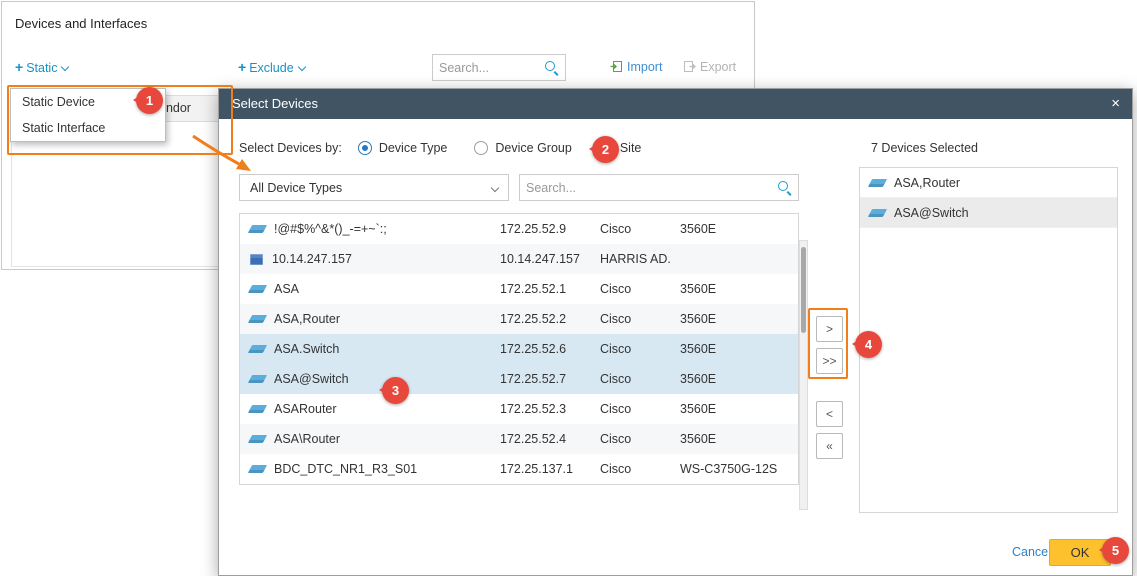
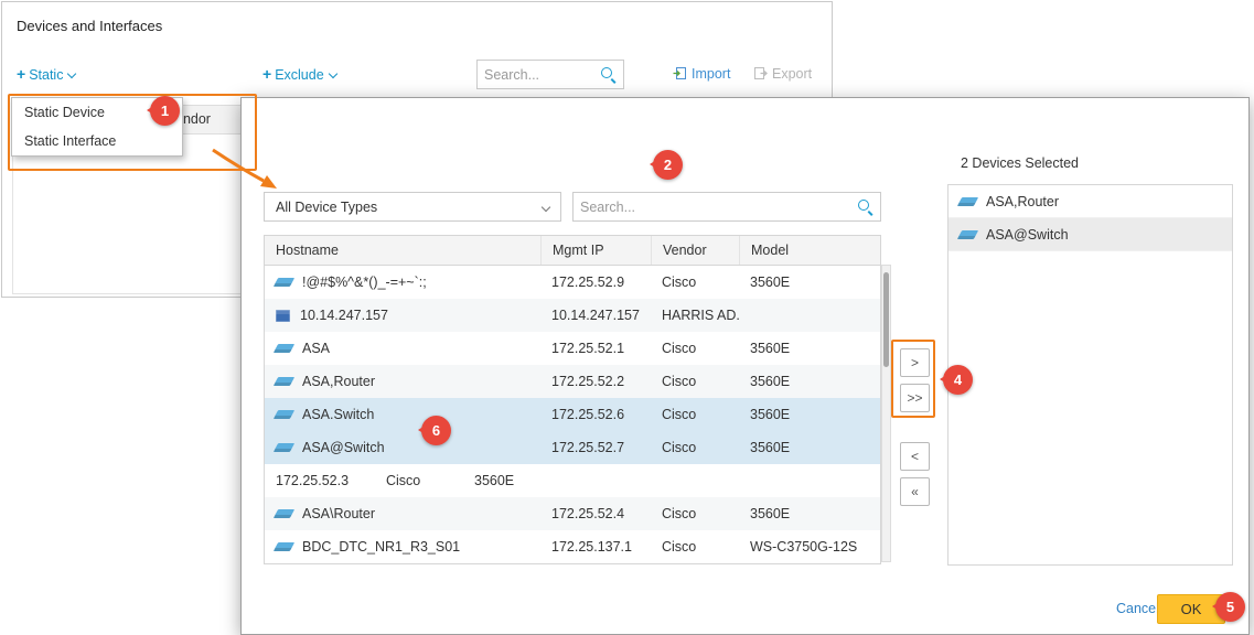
  Devices and Interfaces
  + Static
  + Exclude
  Search...
  Import
  Export
  ndor
  Static Device
  Static Interface
- Select Devices
- ×
- Select Devices by:
- Device Type
- Device Group
- Site
  All Device Types
  Search...
+ Hostname
+ Mgmt IP
+ Vendor
+ Model
  !@#$%^&*()_-=+~`:;
  172.25.52.9
  Cisco
  3560E
  10.14.247.157
  10.14.247.157
  HARRIS AD.
  ASA
  172.25.52.1
  Cisco
  3560E
  ASA,Router
  172.25.52.2
  Cisco
  3560E
  ASA.Switch
  172.25.52.6
  Cisco
  3560E
  ASA@Switch
  172.25.52.7
  Cisco
  3560E
- ASARouter
  172.25.52.3
  Cisco
  3560E
  ASA\Router
  172.25.52.4
  Cisco
  3560E
  BDC_DTC_NR1_R3_S01
  172.25.137.1
  Cisco
  WS-C3750G-12S
  >
  >>
  <
  «
- 7 Devices Selected
+ 2 Devices Selected
  ASA,Router
  ASA@Switch
  Cance
  OK
  1
  2
- 3
+ 6
  4
  5
